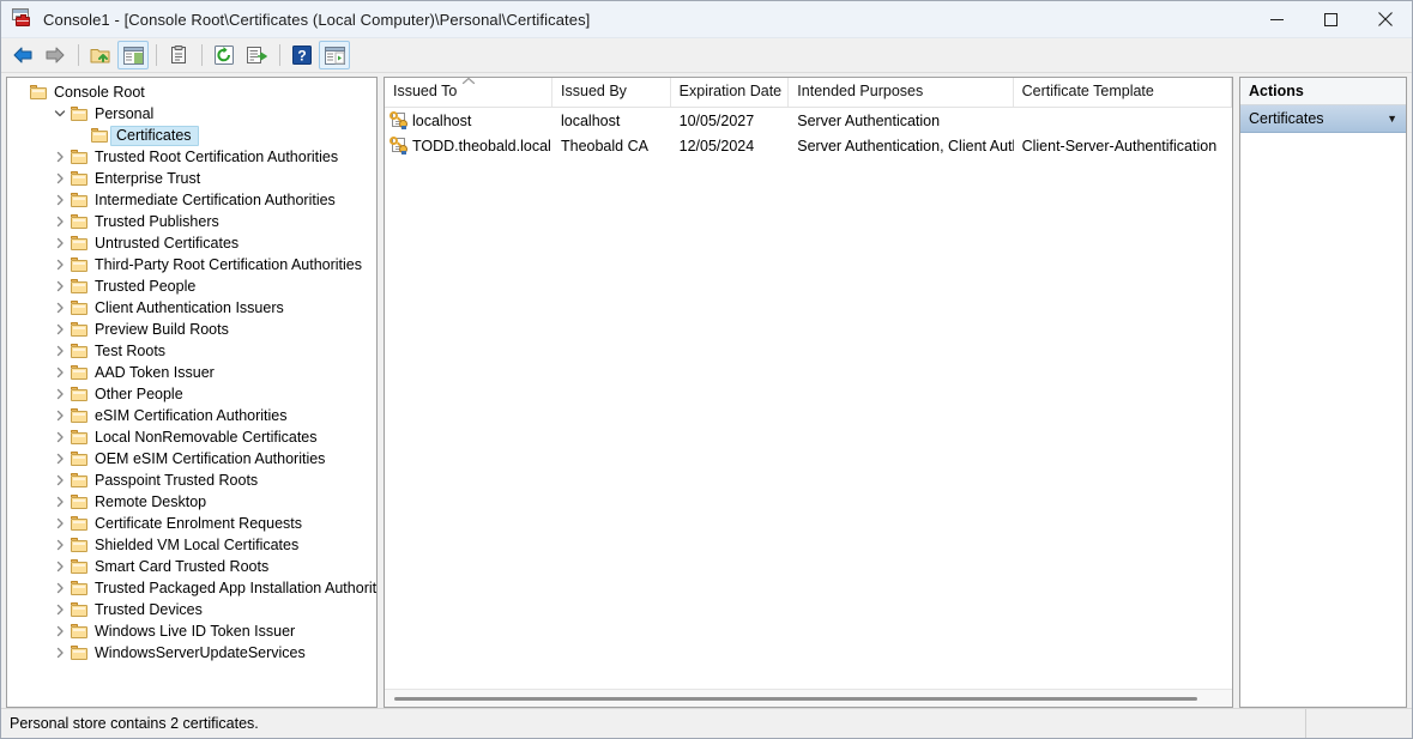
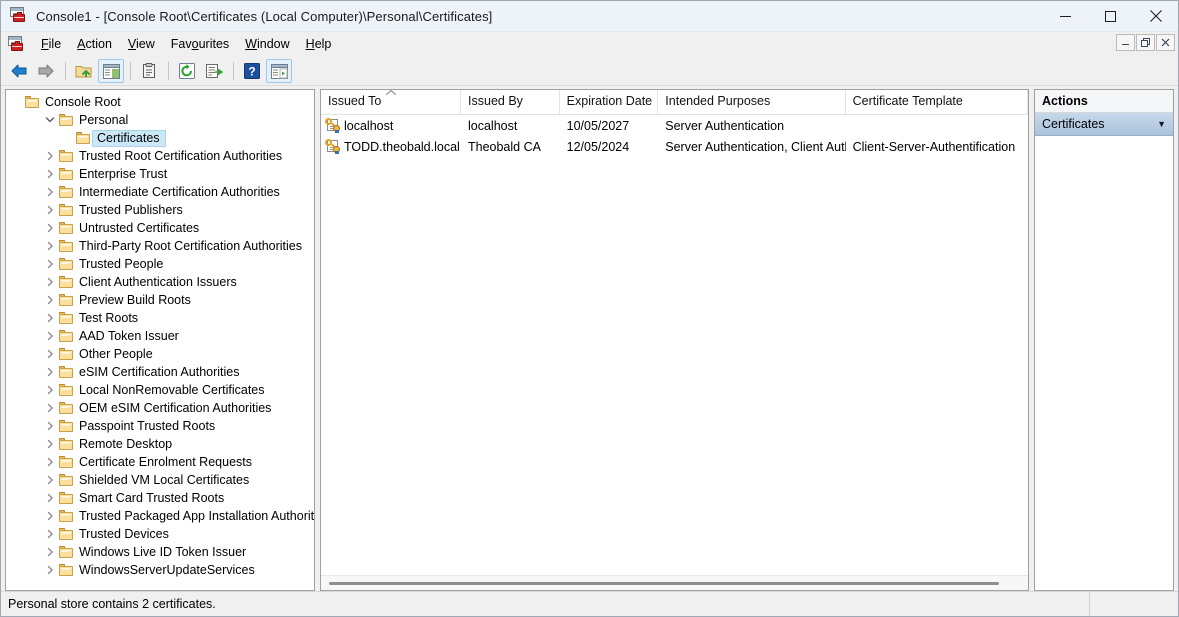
  Console1 - [Console Root\Certificates (Local Computer)\Personal\Certificates]
+ File
+ Action
+ View
+ Favourites
+ Window
+ Help
  ?
  Console Root
  Personal
  Certificates
  Trusted Root Certification Authorities
  Enterprise Trust
  Intermediate Certification Authorities
  Trusted Publishers
  Untrusted Certificates
  Third-Party Root Certification Authorities
  Trusted People
  Client Authentication Issuers
  Preview Build Roots
  Test Roots
  AAD Token Issuer
  Other People
  eSIM Certification Authorities
  Local NonRemovable Certificates
  OEM eSIM Certification Authorities
  Passpoint Trusted Roots
  Remote Desktop
  Certificate Enrolment Requests
  Shielded VM Local Certificates
  Smart Card Trusted Roots
  Trusted Packaged App Installation Authorit
  Trusted Devices
  Windows Live ID Token Issuer
  WindowsServerUpdateServices
  Issued To
  Issued By
  Expiration Date
  Intended Purposes
  Certificate Template
  localhost
  localhost
  10/05/2027
  Server Authentication
  TODD.theobald.local
  Theobald CA
  12/05/2024
  Server Authentication, Client Aut
  Client-Server-Authentification
  Actions
  Certificates
  ▼
  Personal store contains 2 certificates.
